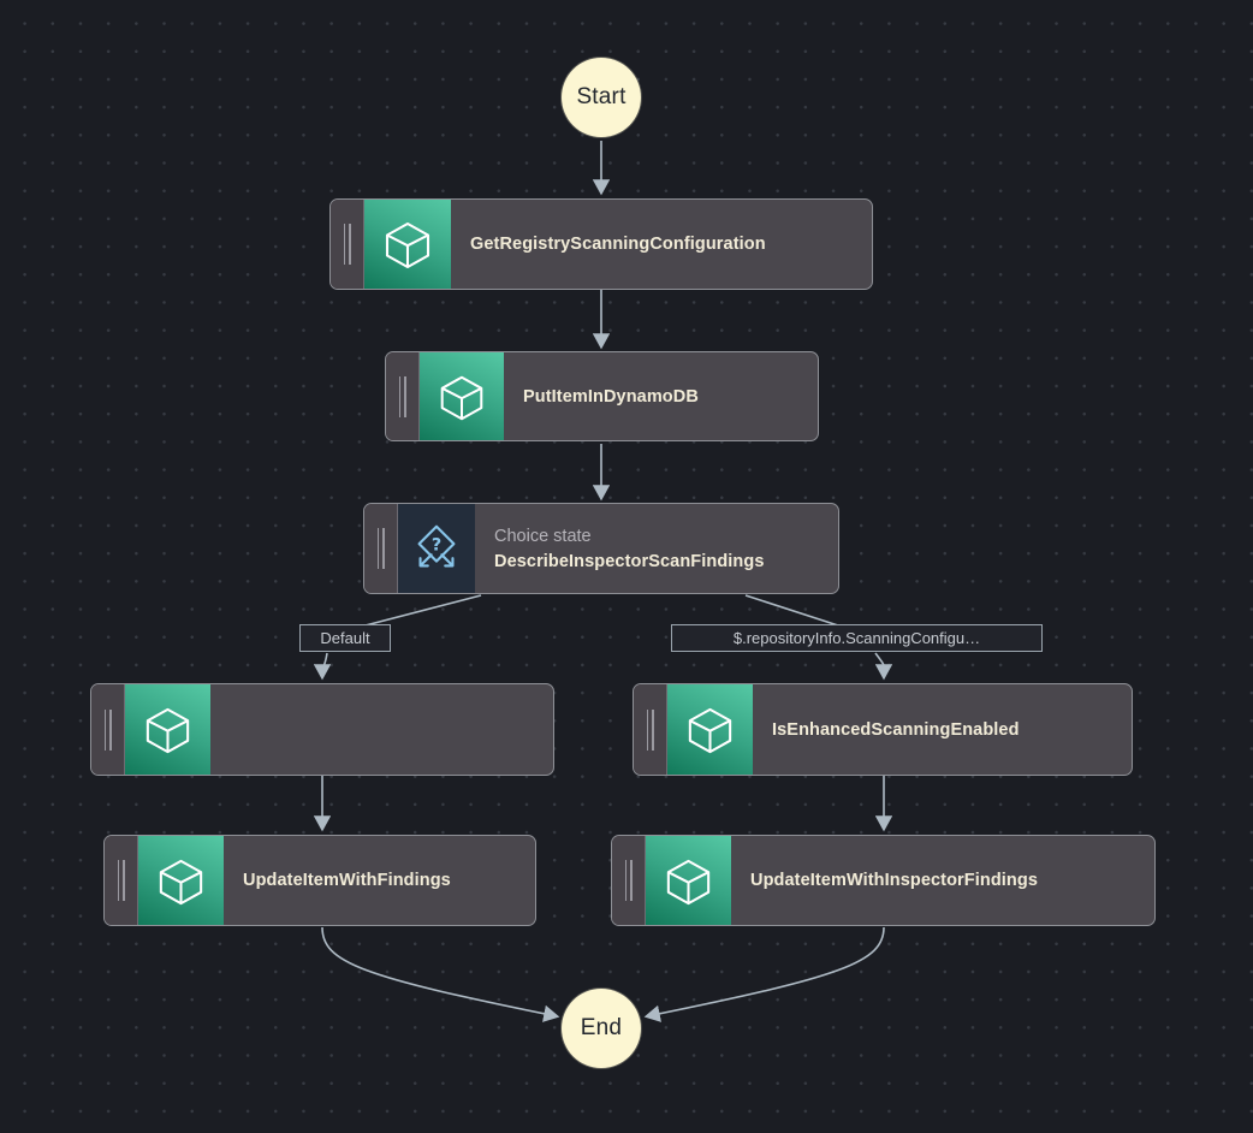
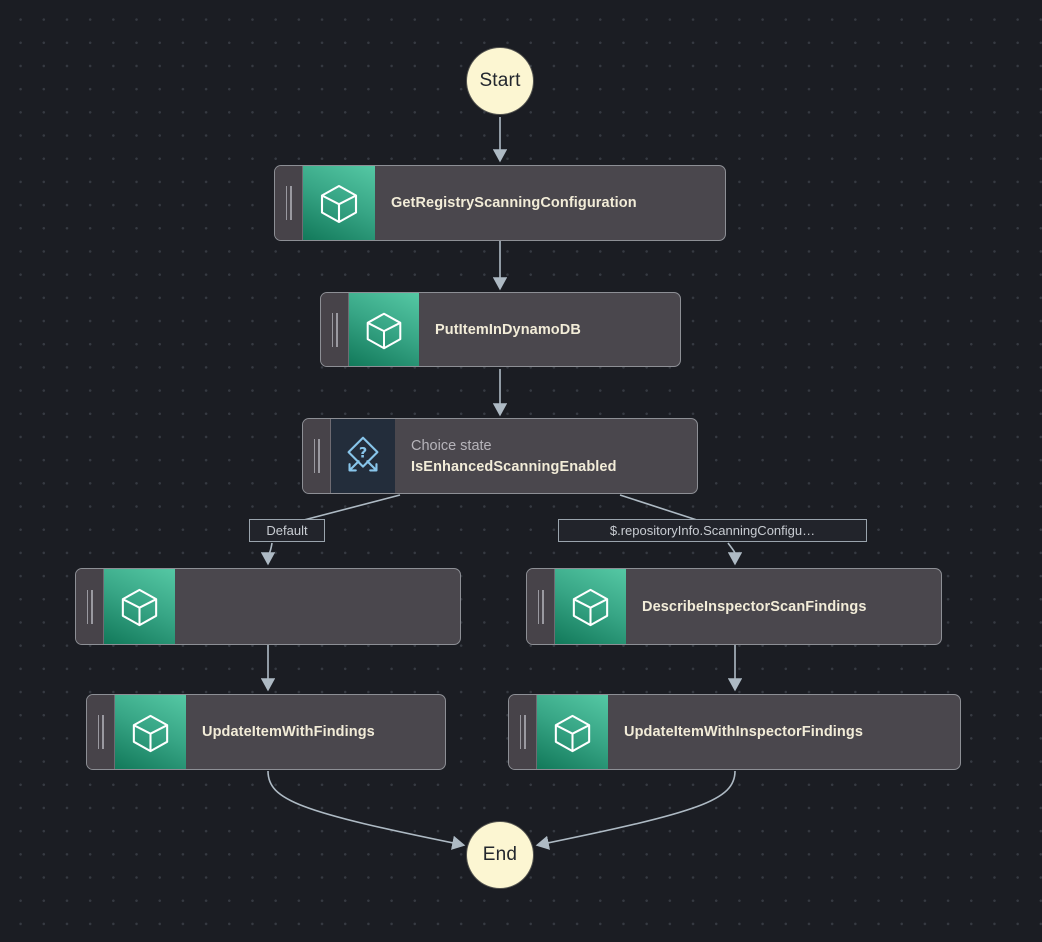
  Start
  GetRegistryScanningConfiguration
  PutItemInDynamoDB
  ?
  Choice state
- DescribeInspectorScanFindings
+ IsEnhancedScanningEnabled
  Default
  $.repositoryInfo.ScanningConfigu…
- IsEnhancedScanningEnabled
+ DescribeInspectorScanFindings
  UpdateItemWithFindings
  UpdateItemWithInspectorFindings
  End
